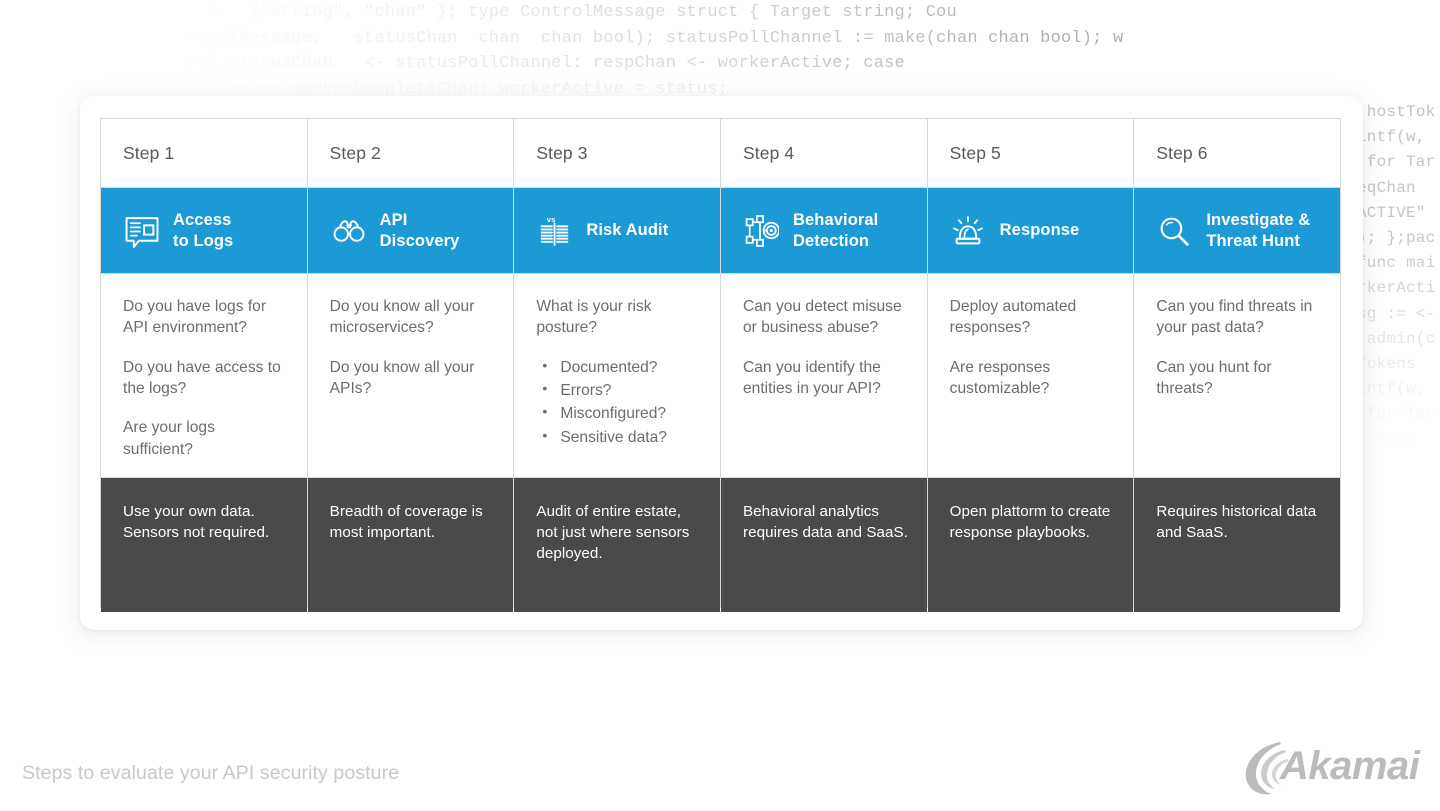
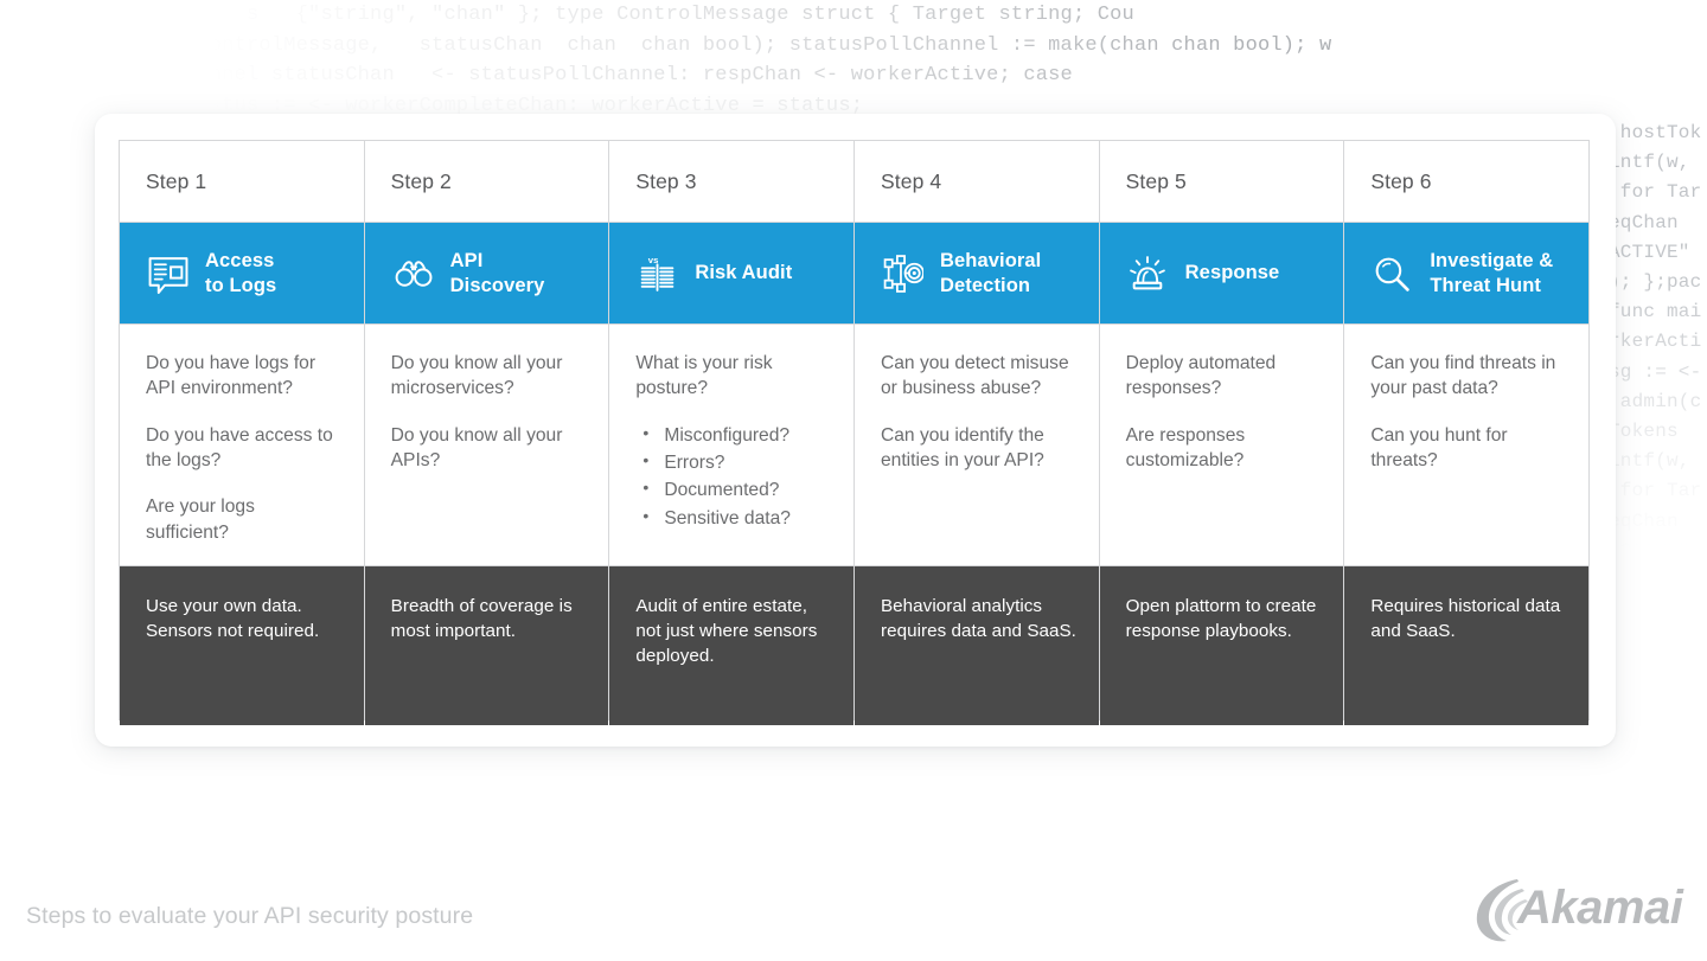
  ction m chanism s {"string", "chan" }; type ControlMessage struct { Target string; Cou
  nnel chan ControlMessage, statusChan chan chan bool); statusPollChannel := make(chan chan bool); w
  ter hannel statusChan <- statusPollChannel: respChan <- workerActive; case
  hostTok
  ntf(w,
  for Tar
  qChan
  CTIVE"
  ; };pac
  unc mai
  kerActi
  g := <-
  admin(c
  okens
  Step 1
  Step 2
  Step 3
  Step 4
  Step 5
  Step 6
  Access
  to Logs
  API
  Discovery
  Risk Audit
  Behavioral
  Detection
  Response
  Investigate &
  Threat Hunt
  Do you have logs for API environment?
  Do you have access to the logs?
  Are your logs sufficient?
  Do you know all your microservices?
  Do you know all your APIs?
  What is your risk posture?
- Documented?
+ Misconfigured?
  Errors?
- Misconfigured?
+ Documented?
  Sensitive data?
  Can you detect misuse or business abuse?
  Can you identify the entities in your API?
  Deploy automated responses?
  Are responses customizable?
  Can you find threats in your past data?
  Can you hunt for threats?
  Use your own data. Sensors not required.
  Breadth of coverage is most important.
  Audit of entire estate, not just where sensors deployed.
  Behavioral analytics requires data and SaaS.
  Open plattorm to create response playbooks.
  Requires historical data and SaaS.
  Steps to evaluate your API security posture
  Akamai
